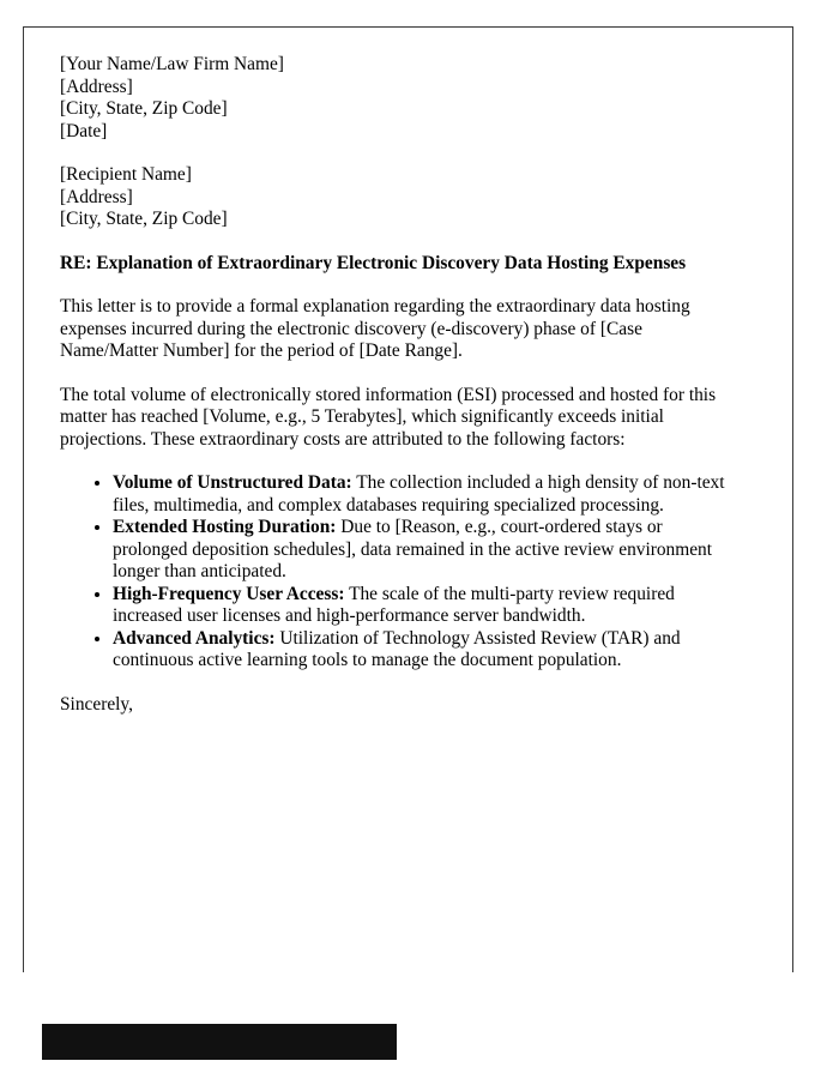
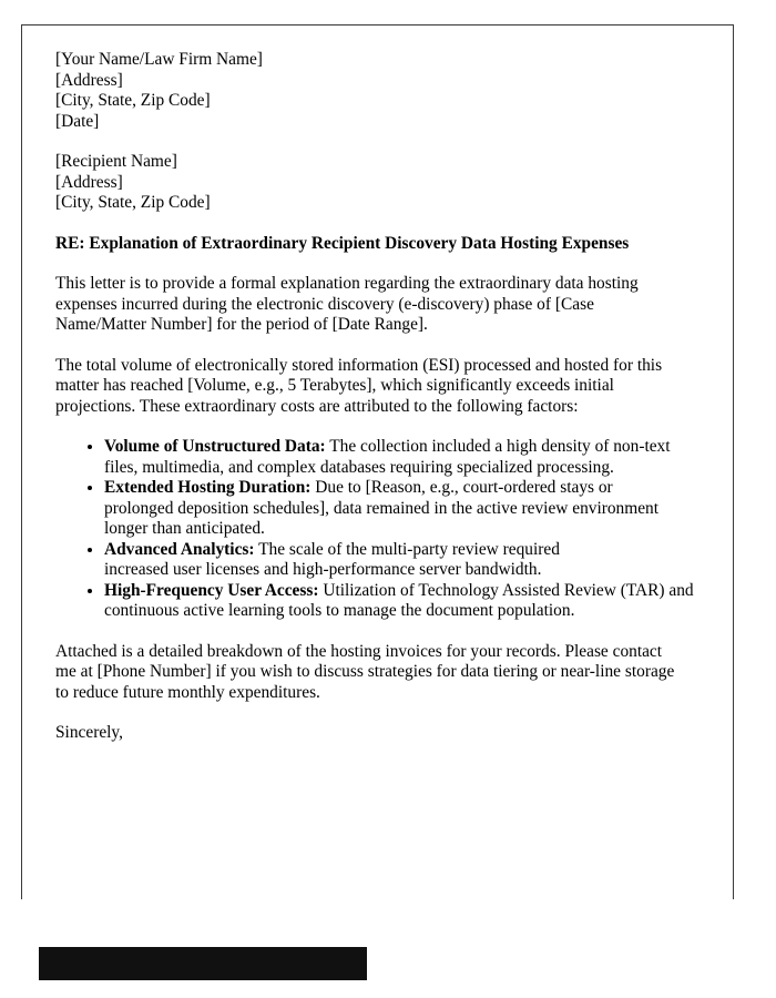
  [Your Name/Law Firm Name]
  [Address]
  [City, State, Zip Code]
  [Date]
  [Recipient Name]
  [Address]
  [City, State, Zip Code]
- RE: Explanation of Extraordinary Electronic Discovery Data Hosting Expenses
+ RE: Explanation of Extraordinary Recipient Discovery Data Hosting Expenses
  This letter is to provide a formal explanation regarding the extraordinary data hosting
  expenses incurred during the electronic discovery (e-discovery) phase of [Case
  Name/Matter Number] for the period of [Date Range].
  The total volume of electronically stored information (ESI) processed and hosted for this
  matter has reached [Volume, e.g., 5 Terabytes], which significantly exceeds initial
  projections. These extraordinary costs are attributed to the following factors:
  Volume of Unstructured Data: The collection included a high density of non-text
  files, multimedia, and complex databases requiring specialized processing.
  Extended Hosting Duration: Due to [Reason, e.g., court-ordered stays or
  prolonged deposition schedules], data remained in the active review environment
  longer than anticipated.
- High-Frequency User Access: The scale of the multi-party review required
+ Advanced Analytics: The scale of the multi-party review required
  increased user licenses and high-performance server bandwidth.
- Advanced Analytics: Utilization of Technology Assisted Review (TAR) and
+ High-Frequency User Access: Utilization of Technology Assisted Review (TAR) and
  continuous active learning tools to manage the document population.
+ Attached is a detailed breakdown of the hosting invoices for your records. Please contact
+ me at [Phone Number] if you wish to discuss strategies for data tiering or near-line storage
+ to reduce future monthly expenditures.
  Sincerely,
